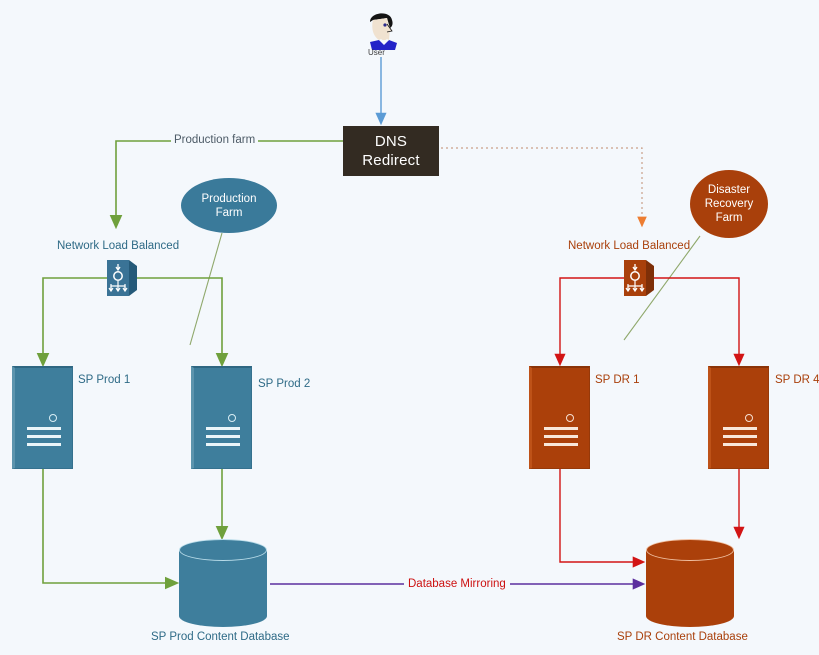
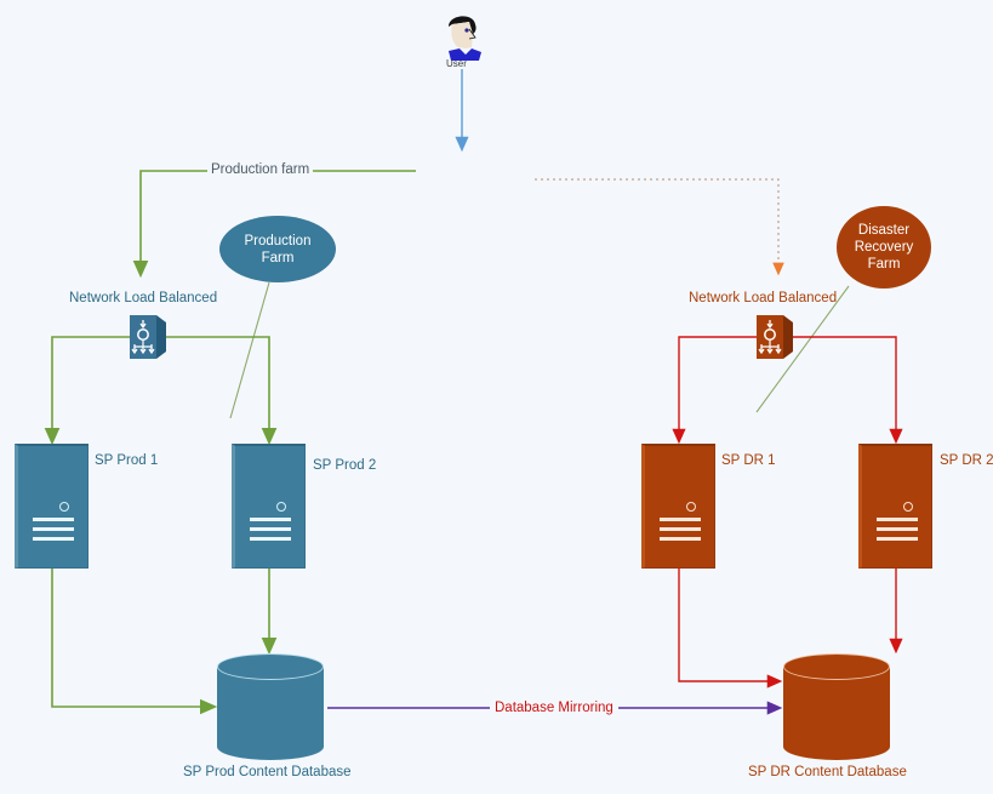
  User
- DNS
- Redirect
  Production farm
  Production
  Farm
  Disaster
  Recovery
  Farm
  Network Load Balanced
  Network Load Balanced
  SP Prod 1
  SP Prod 2
  SP DR 1
- SP DR 4
+ SP DR 2
  SP Prod Content Database
  SP DR Content Database
  Database Mirroring
